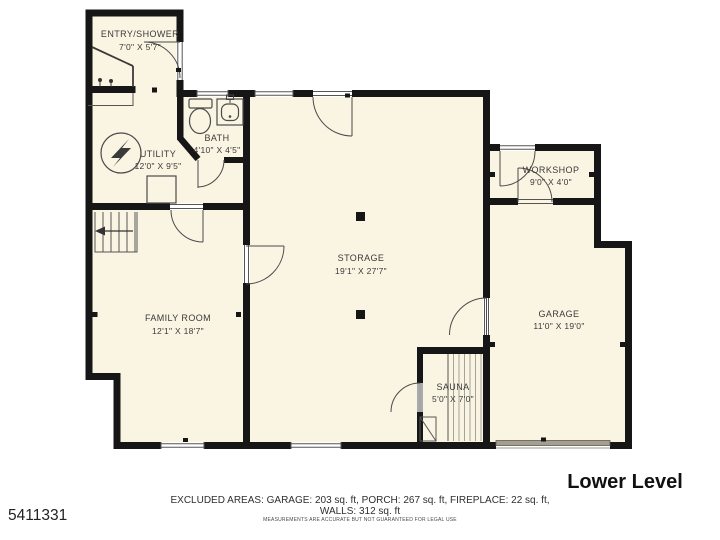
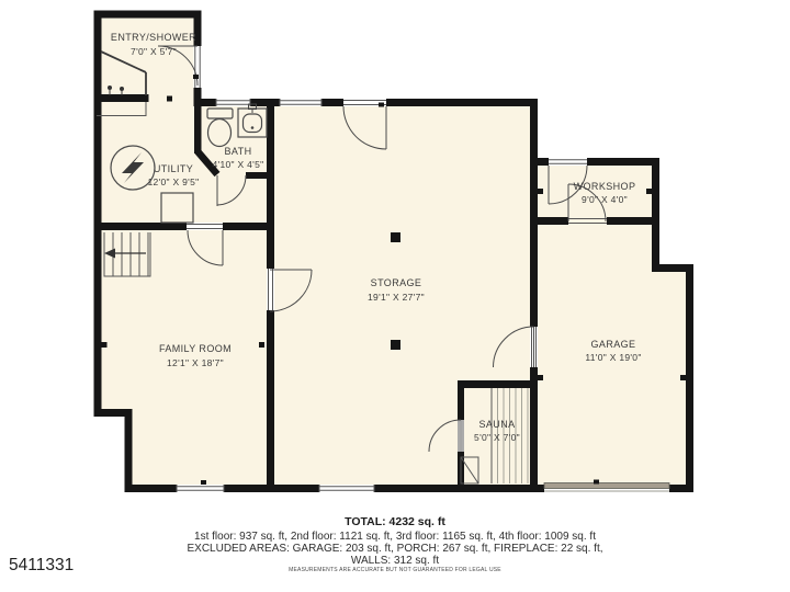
  ENTRY/SHOWER
  7'0" X 5'7"
  BATH
  4'10" X 4'5"
  UTILITY
  12'0" X 9'5"
  STORAGE
  19'1" X 27'7"
  FAMILY ROOM
  12'1" X 18'7"
  WORKSHOP
  9'0" X 4'0"
  GARAGE
  11'0" X 19'0"
  SAUNA
  5'0" X 7'0"
+ TOTAL: 4232 sq. ft
+ 1st floor: 937 sq. ft, 2nd floor: 1121 sq. ft, 3rd floor: 1165 sq. ft, 4th floor: 1009 sq. ft
  EXCLUDED AREAS: GARAGE: 203 sq. ft, PORCH: 267 sq. ft, FIREPLACE: 22 sq. ft,
  WALLS: 312 sq. ft
- Lower Level
  5411331
